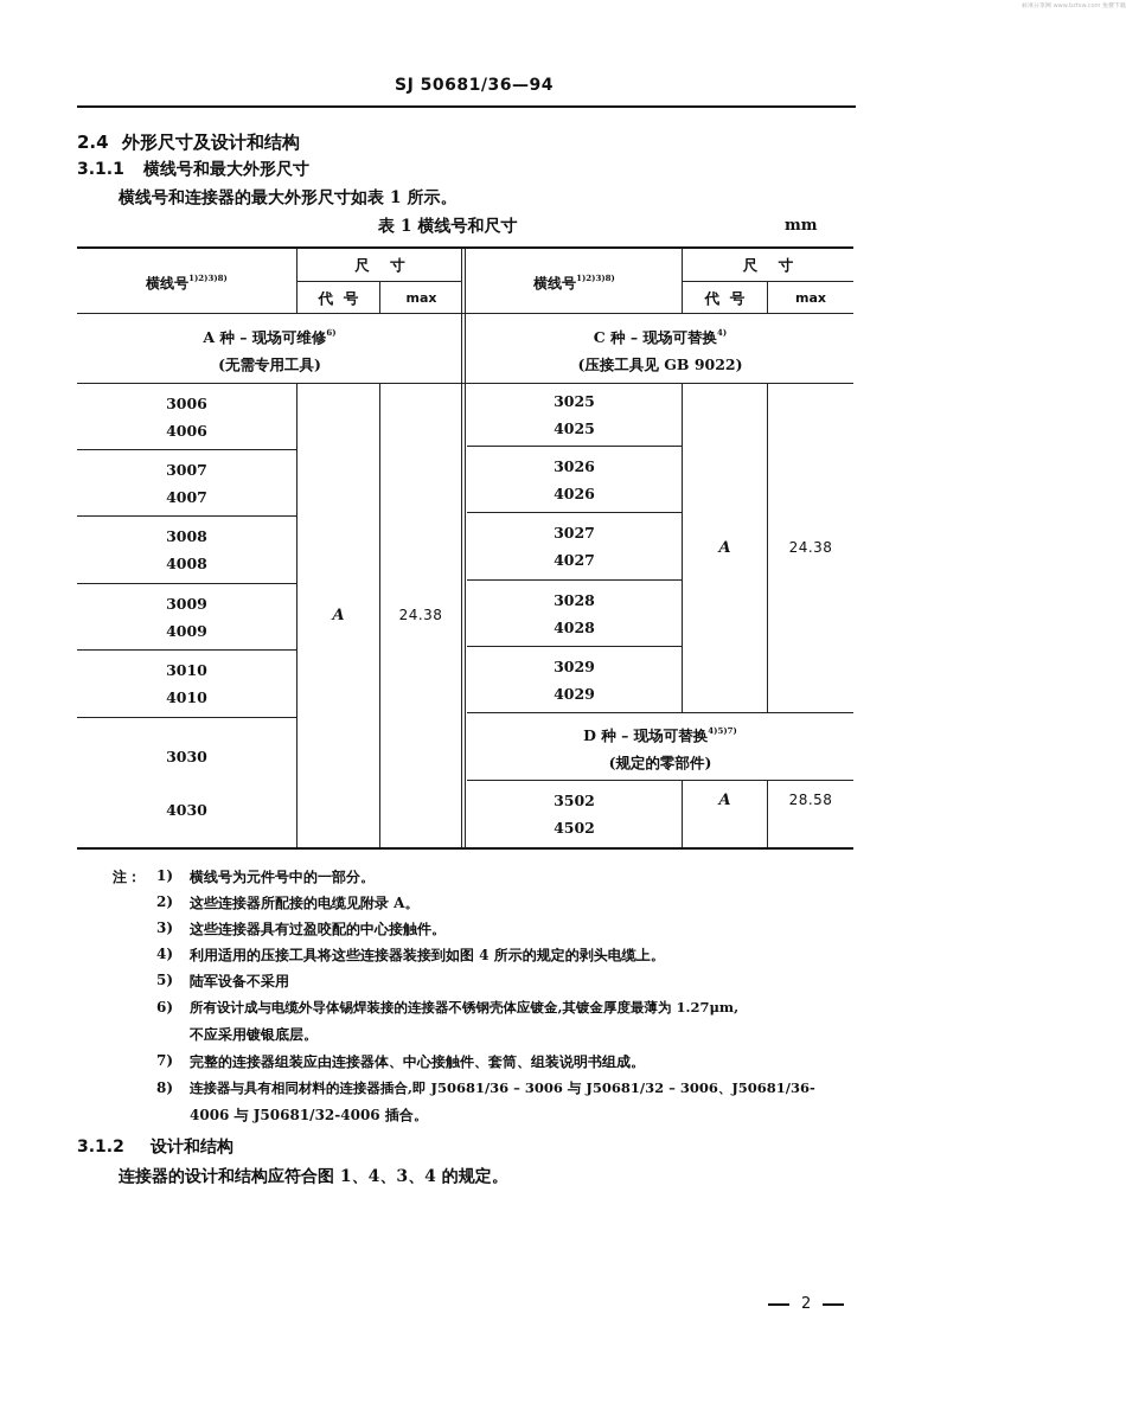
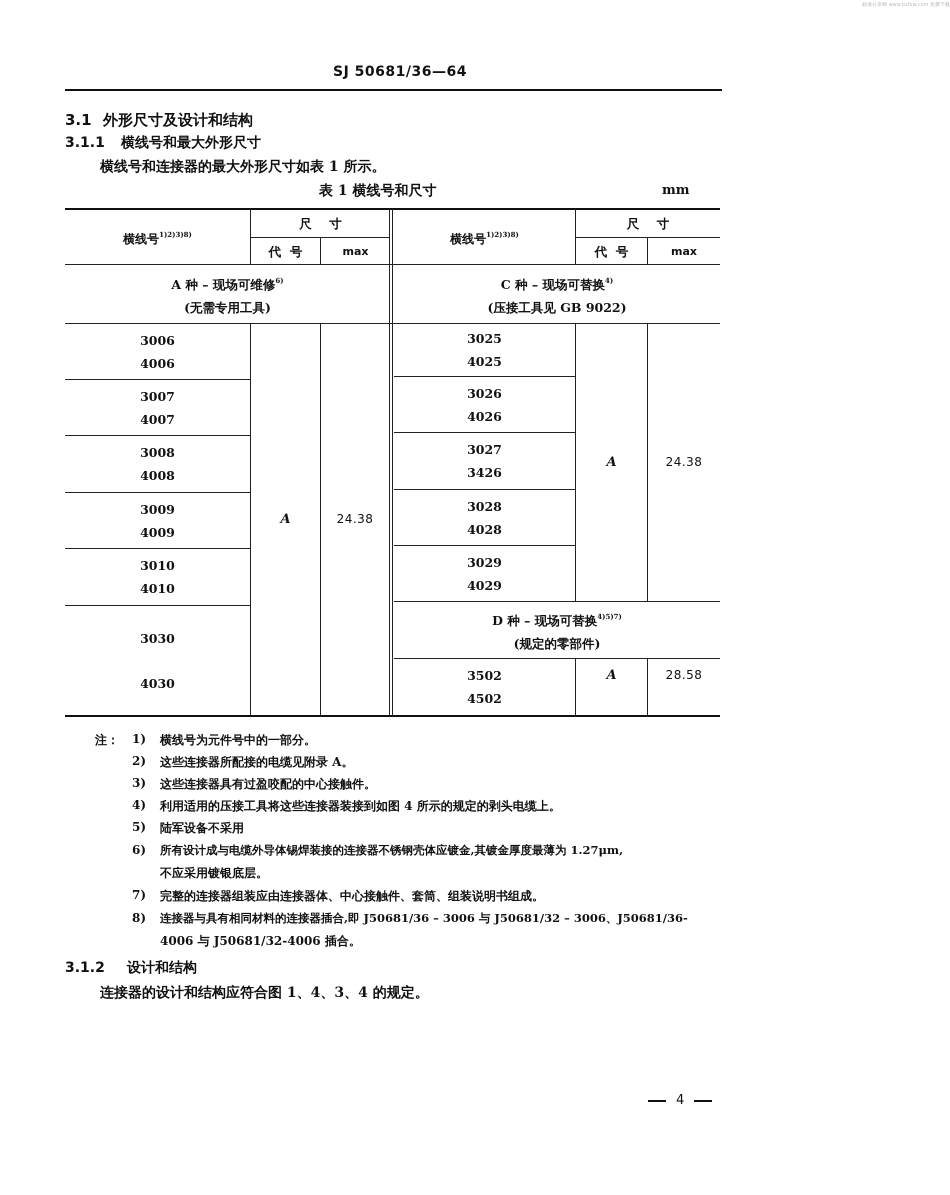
- SJ 50681/36—94
+ SJ 50681/36—64
- 2.4 外形尺寸及设计和结构
+ 3.1 外形尺寸及设计和结构
  3.1.1 横线号和最大外形尺寸
  横线号和连接器的最大外形尺寸如表 1 所示。
  表 1 横线号和尺寸
  mm
  横线号1)2)3)8)
  尺 寸
  代 号
  max
  横线号1)2)3)8)
  尺 寸
  代 号
  max
  A 种 – 现场可维修6)
  (无需专用工具)
  C 种 – 现场可替换4)
  (压接工具见 GB 9022)
  3006
  4006
  3007
  4007
  3008
  4008
  3009
  4009
  3010
  4010
  3030
  4030
  A
  24.38
  3025
  4025
  3026
  4026
  3027
- 4027
+ 3426
  3028
  4028
  3029
  4029
  A
  24.38
  D 种 – 现场可替换4)5)7)
  (规定的零部件)
  3502
  4502
  A
  28.58
  注：
  1)
  横线号为元件号中的一部分。
  2)
  这些连接器所配接的电缆见附录 A。
  3)
  这些连接器具有过盈咬配的中心接触件。
  4)
  利用适用的压接工具将这些连接器装接到如图 4 所示的规定的剥头电缆上。
  5)
  陆军设备不采用
  6)
  所有设计成与电缆外导体锡焊装接的连接器不锈钢壳体应镀金,其镀金厚度最薄为 1.27μm,
  不应采用镀银底层。
  7)
  完整的连接器组装应由连接器体、中心接触件、套筒、组装说明书组成。
  8)
  连接器与具有相同材料的连接器插合,即 J50681/36 – 3006 与 J50681/32 – 3006、J50681/36-
  4006 与 J50681/32-4006 插合。
  3.1.2 设计和结构
  连接器的设计和结构应符合图 1、4、3、4 的规定。
- 2
+ 4
